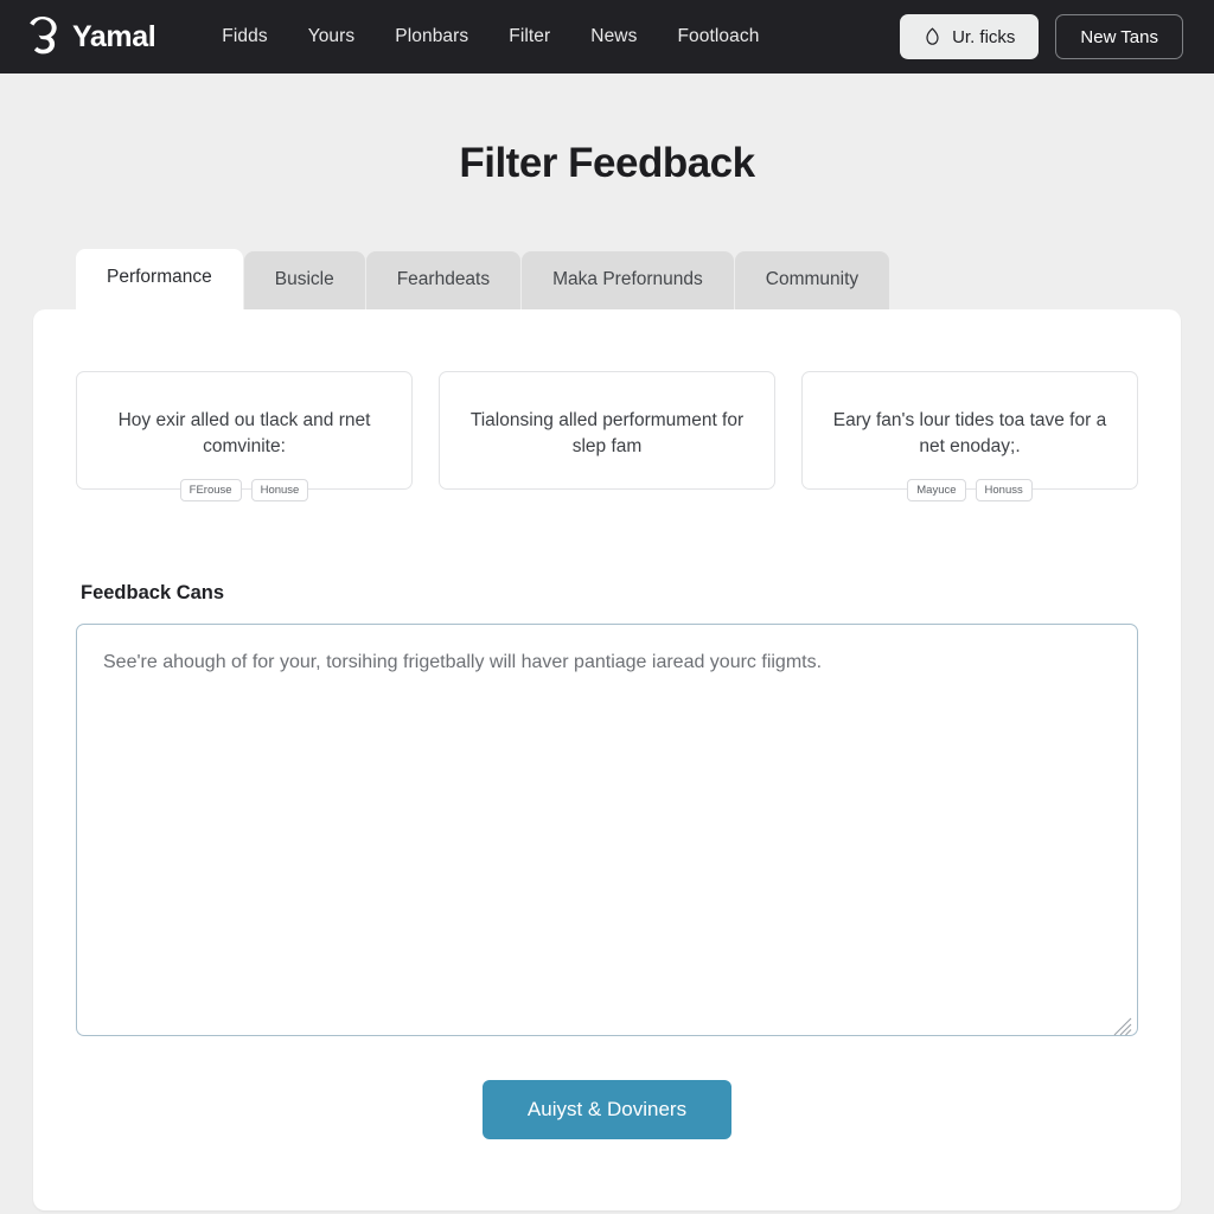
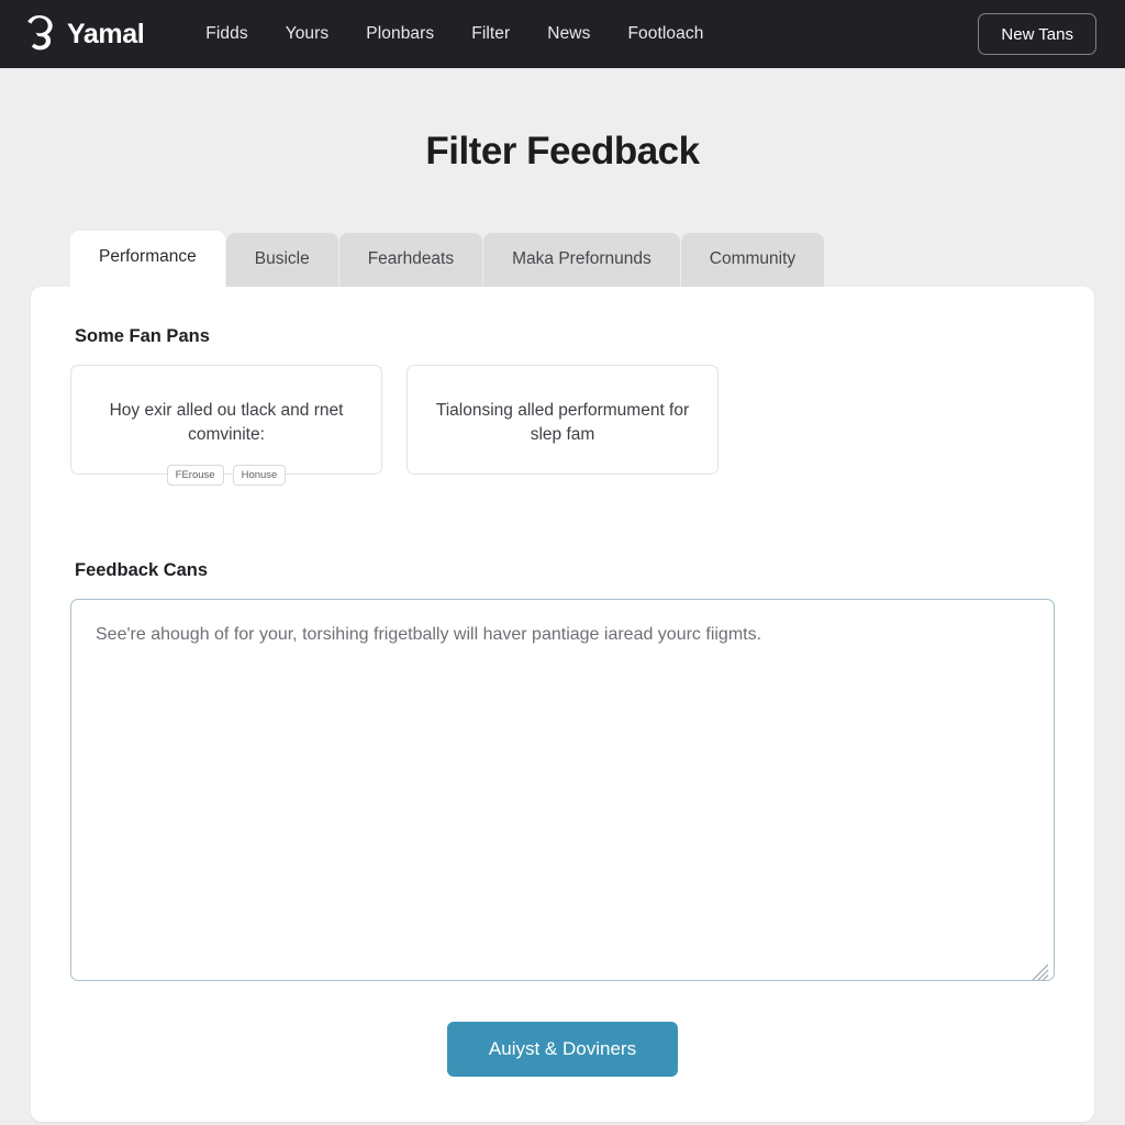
  Yamal
  Fidds
  Yours
  Plonbars
  Filter
  News
  Footloach
- Ur. ficks
  New Tans
  Filter Feedback
  Performance
  Busicle
  Fearhdeats
  Maka Prefornunds
  Community
+ Some Fan Pans
  Hoy exir alled ou tlack and rnet comvinite:
  FErouse
  Honuse
  Tialonsing alled performument for slep fam
- Eary fan's lour tides toa tave for a net enoday;.
- Mayuce
- Honuss
  Feedback Cans
  See're ahough of for your, torsihing frigetbally will haver pantiage iaread yourc fiigmts.
  Auiyst & Doviners
